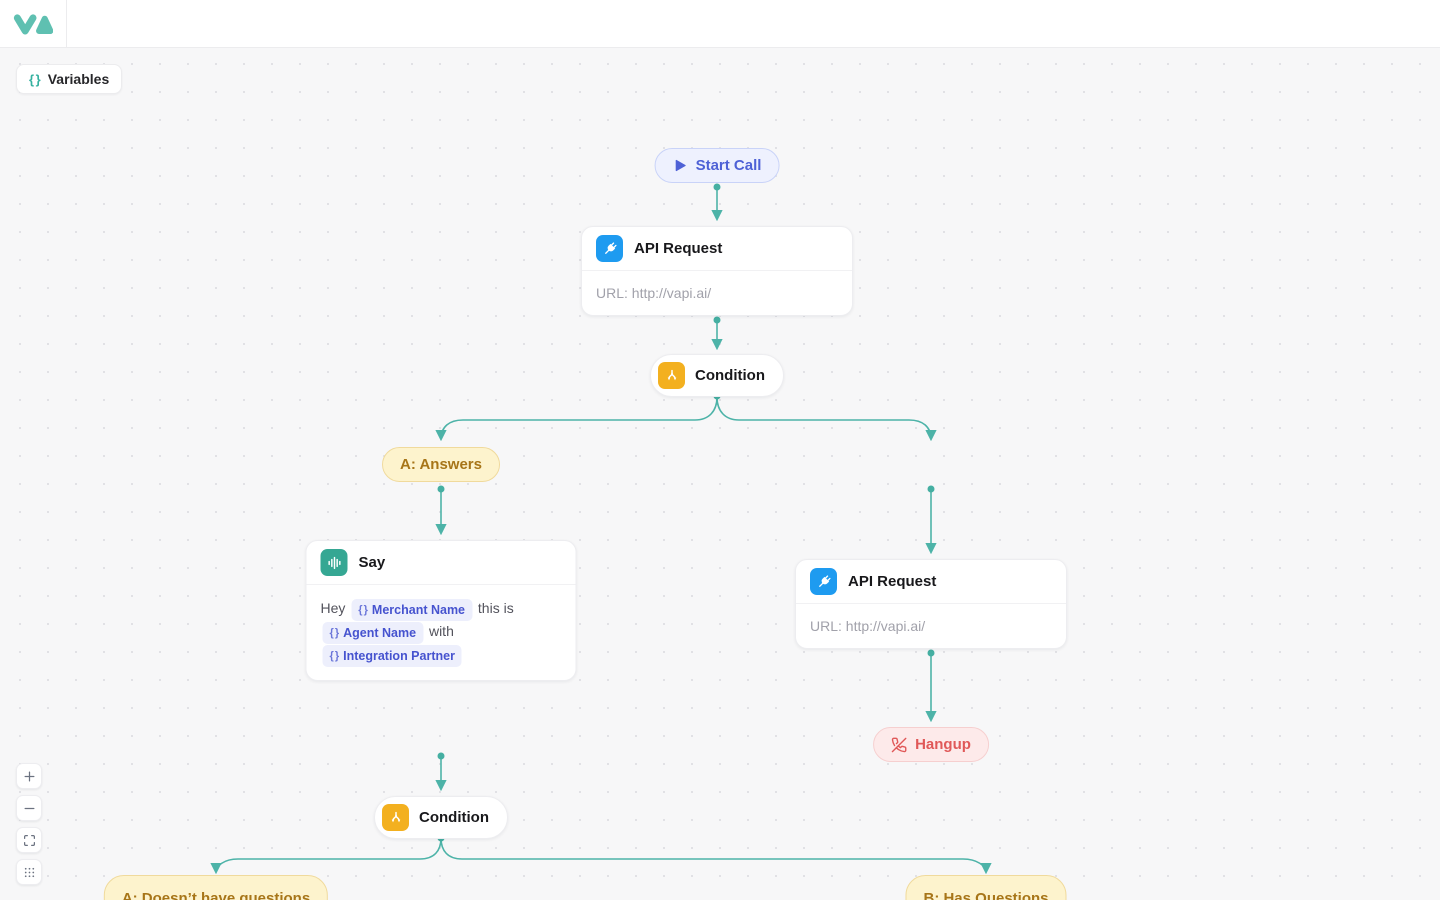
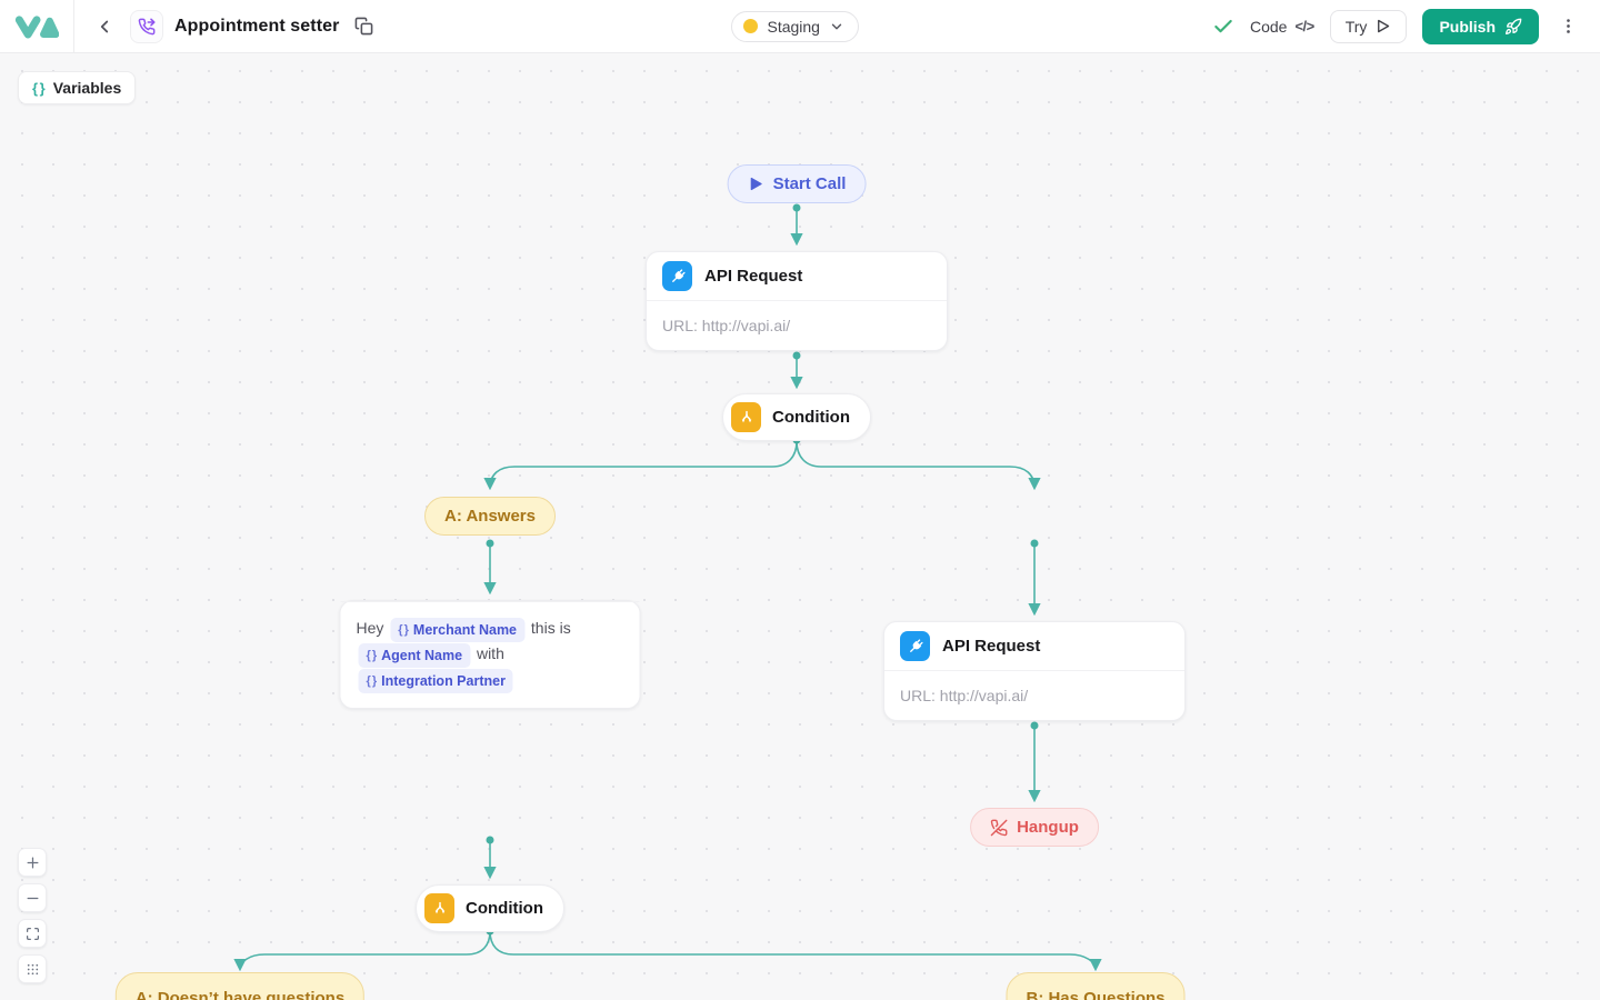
+ Appointment setter
+ Staging
+ Code
+ </>
+ Try
+ Publish
  { }
  Variables
  Start Call
  API Request
  URL: http://vapi.ai/
  Condition
  A: Answers
- Say
  Hey
  { }
  Merchant Name
  this is
  { }
  Agent Name
  with
  { }
  Integration Partner
  API Request
  URL: http://vapi.ai/
  Hangup
  Condition
  A: Doesn’t have questions
  B: Has Questions
